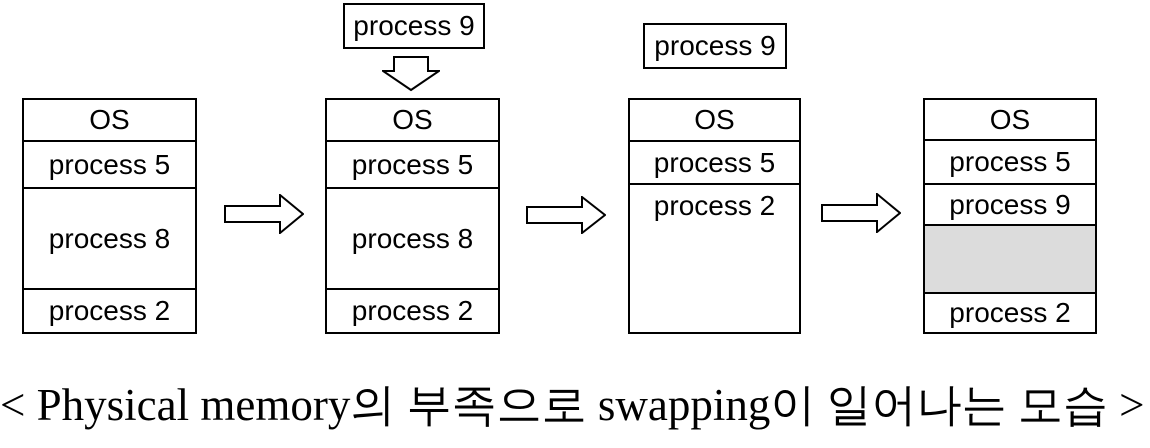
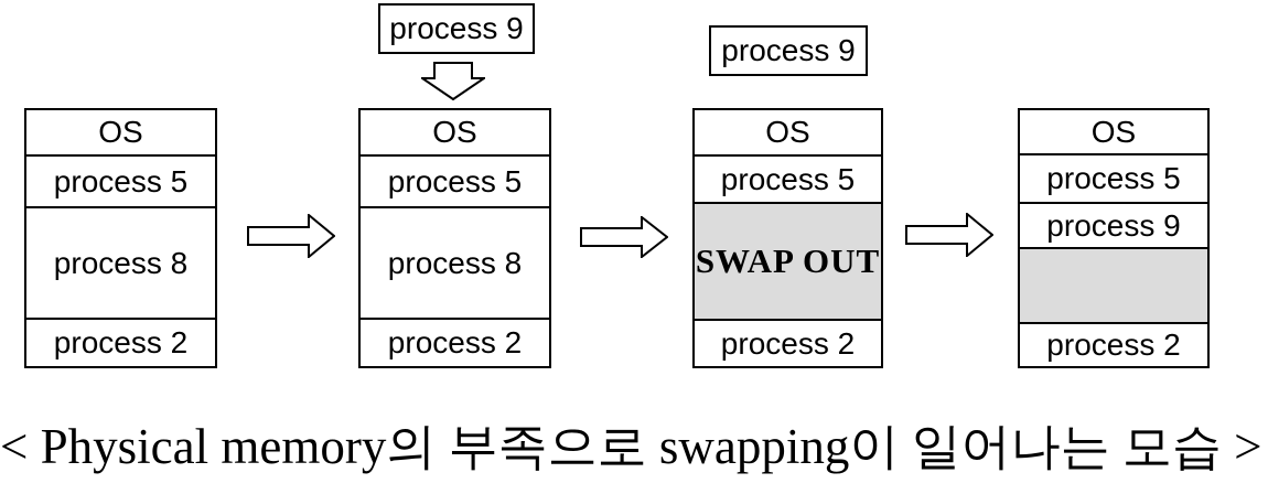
  process 9
  process 9
  OS
  process 5
  process 8
  process 2
  OS
  process 5
  process 8
  process 2
  OS
  process 5
+ SWAP OUT
  process 2
  OS
  process 5
  process 9
  process 2
  < Physical memory의 부족으로 swapping이 일어나는 모습 >
